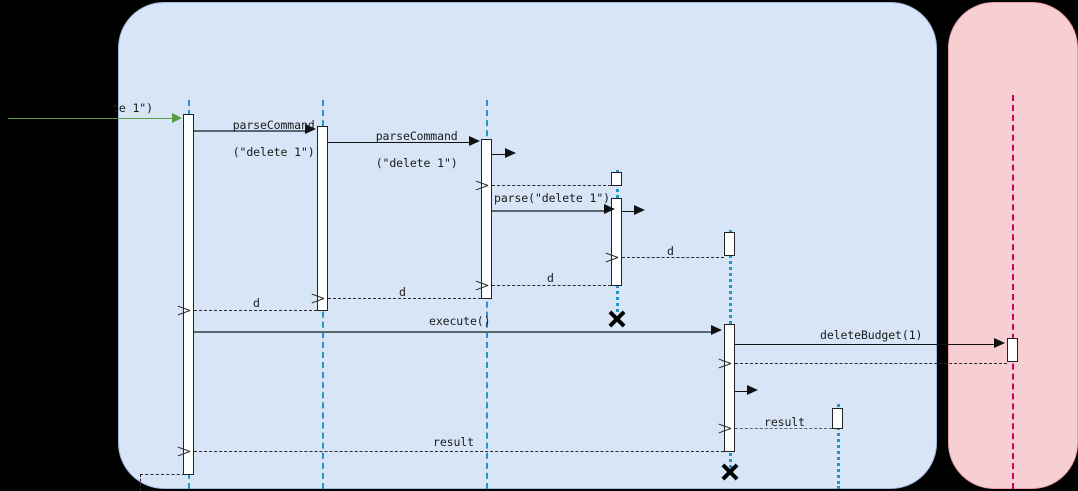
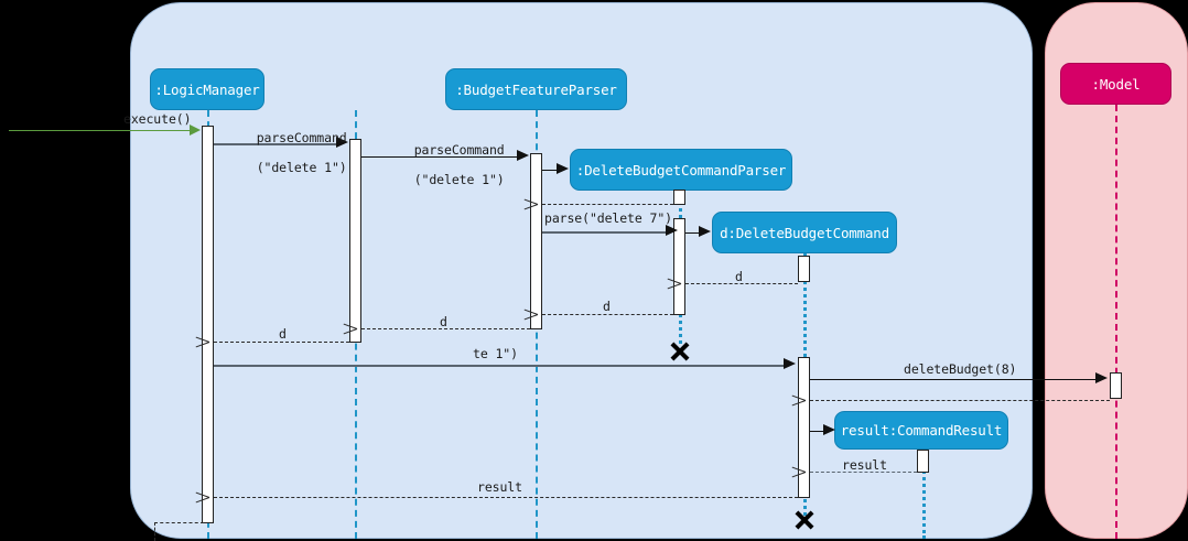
+ :LogicManager
+ :BudgetFeatureParser
+ :DeleteBudgetCommandParser
+ d:DeleteBudgetCommand
+ result:CommandResult
+ :Model
- te 1")
+ execute()
  parseCommand
  ("delete 1")
  parseCommand
  ("delete 1")
- parse("delete 1")
+ parse("delete 7")
  d
  d
  d
  d
- execute()
+ te 1")
- deleteBudget(1)
+ deleteBudget(8)
  result
  result
